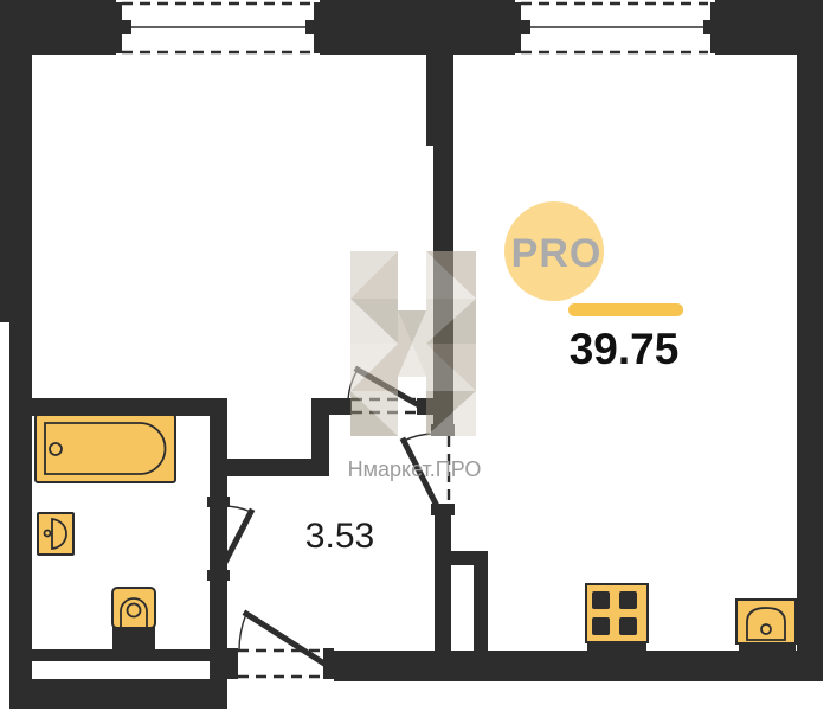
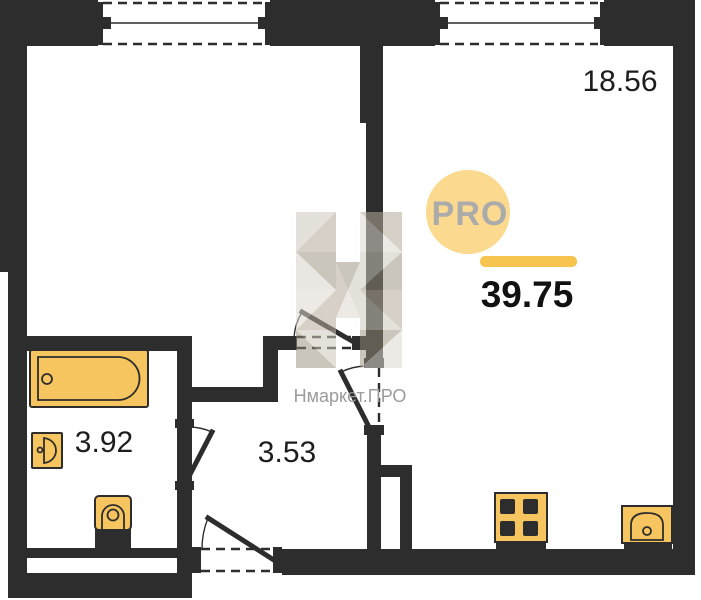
  PRO
  39.75
+ 18.56
+ 3.92
  3.53
  Нмаркет.ПРО
